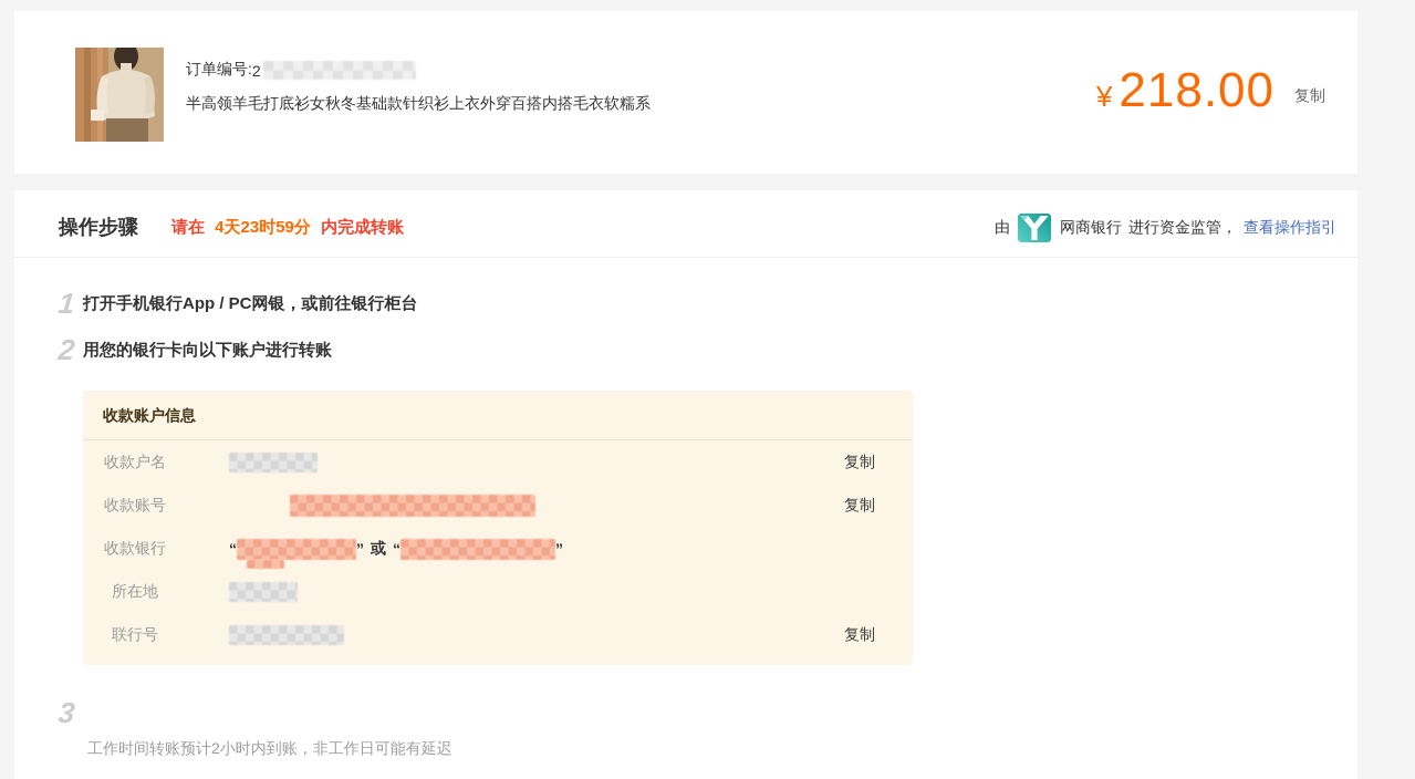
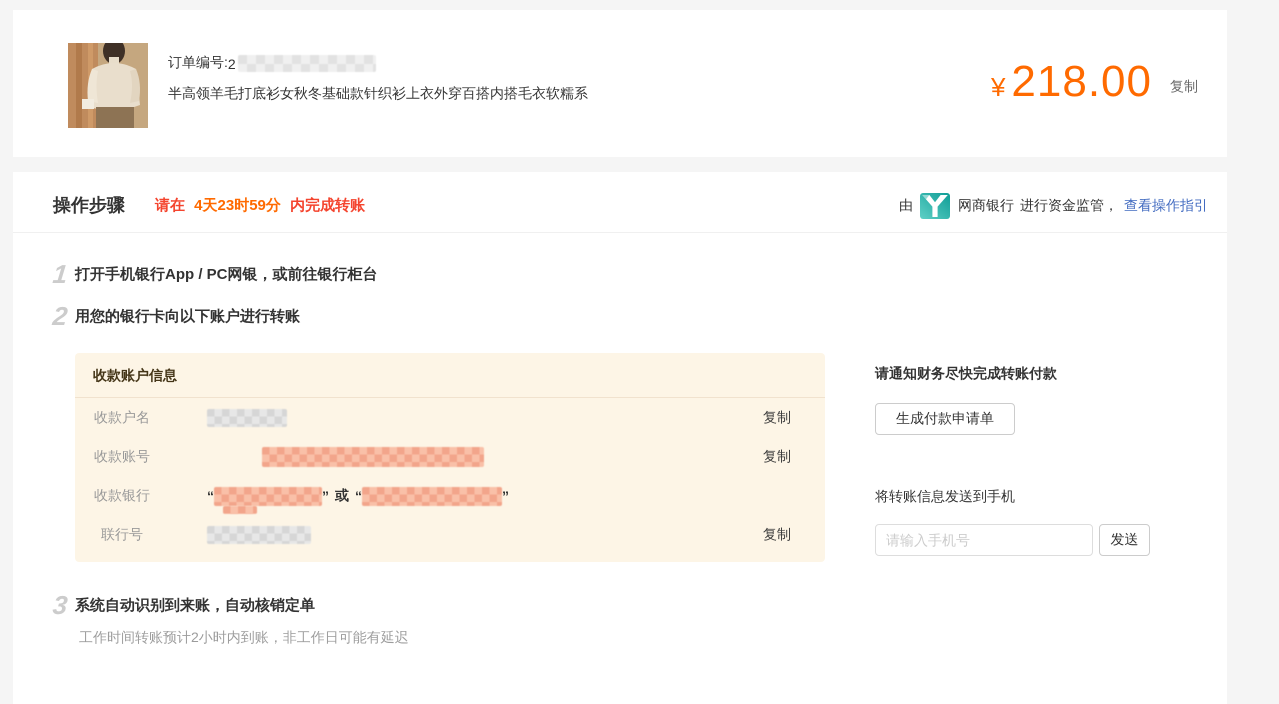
  订单编号:
  2
  半高领羊毛打底衫女秋冬基础款针织衫上衣外穿百搭内搭毛衣软糯系
  ¥
  218.00
  复制
  操作步骤
  请在 4天23时59分 内完成转账
  由
  网商银行
  进行资金监管，
  查看操作指引
  打开手机银行App / PC网银，或前往银行柜台
  用您的银行卡向以下账户进行转账
  收款账户信息
  收款户名
  复制
  收款账号
  复制
  收款银行
  “
  ”
  或
  “
  ”
- 所在地
  联行号
  复制
+ 请通知财务尽快完成转账付款
+ 生成付款申请单
+ 将转账信息发送到手机
+ 请输入手机号
+ 发送
+ 系统自动识别到来账，自动核销定单
  工作时间转账预计2小时内到账，非工作日可能有延迟
